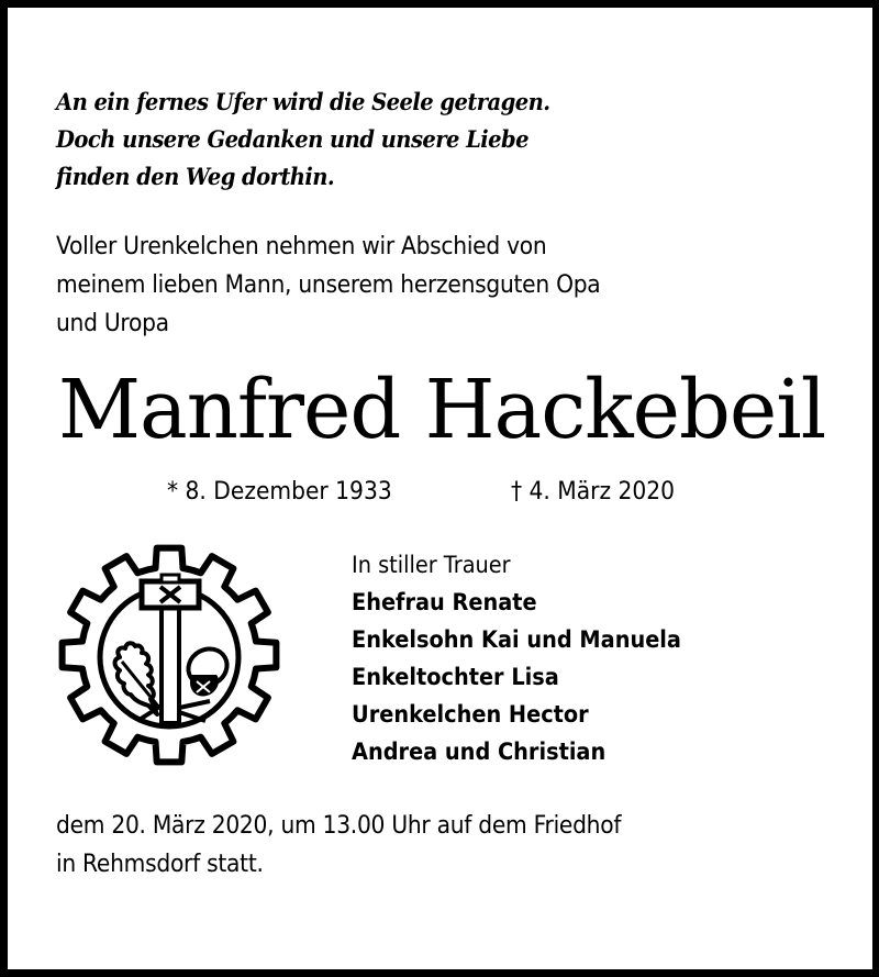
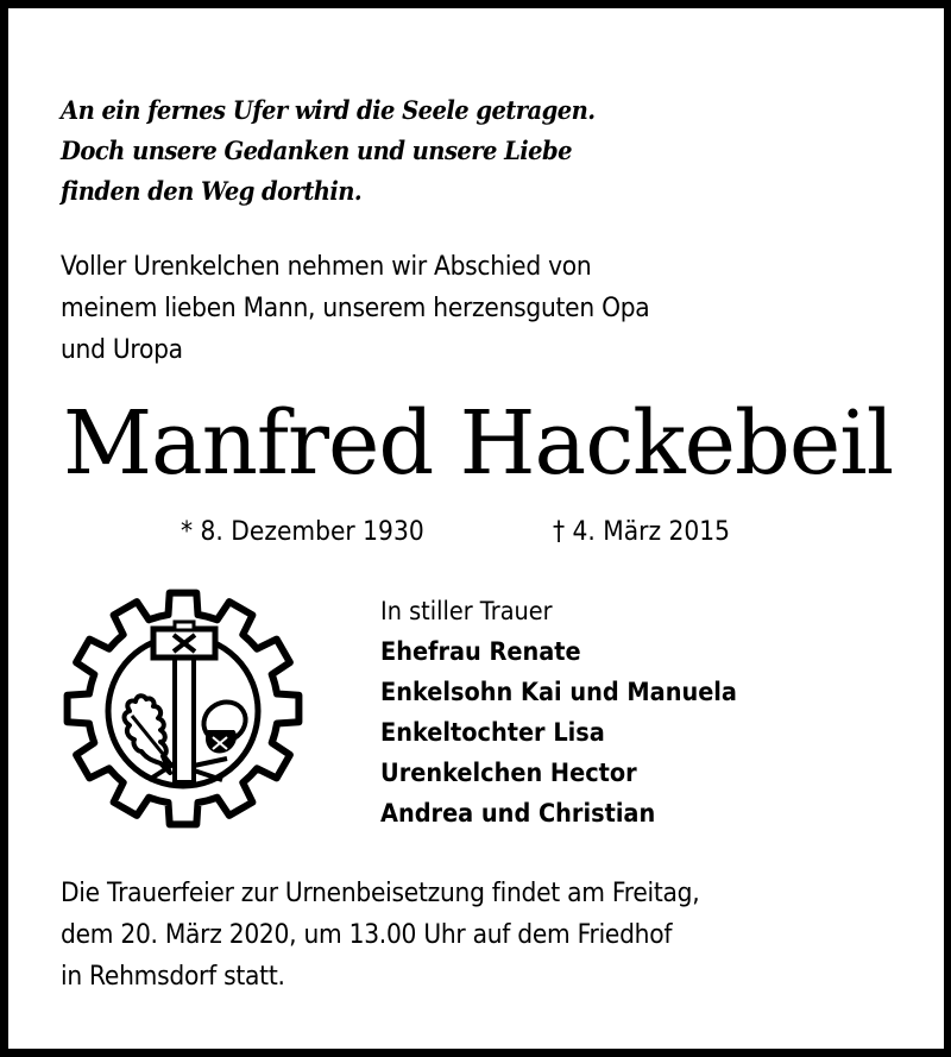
  An ein fernes Ufer wird die Seele getragen.
  Doch unsere Gedanken und unsere Liebe
  finden den Weg dorthin.
  Voller Urenkelchen nehmen wir Abschied von
  meinem lieben Mann, unserem herzensguten Opa
  und Uropa
  Manfred Hackebeil
- * 8. Dezember 1933
+ * 8. Dezember 1930
- † 4. März 2020
+ † 4. März 2015
  In stiller Trauer
  Ehefrau Renate
  Enkelsohn Kai und Manuela
  Enkeltochter Lisa
  Urenkelchen Hector
  Andrea und Christian
+ Die Trauerfeier zur Urnenbeisetzung findet am Freitag,
  dem 20. März 2020, um 13.00 Uhr auf dem Friedhof
  in Rehmsdorf statt.
